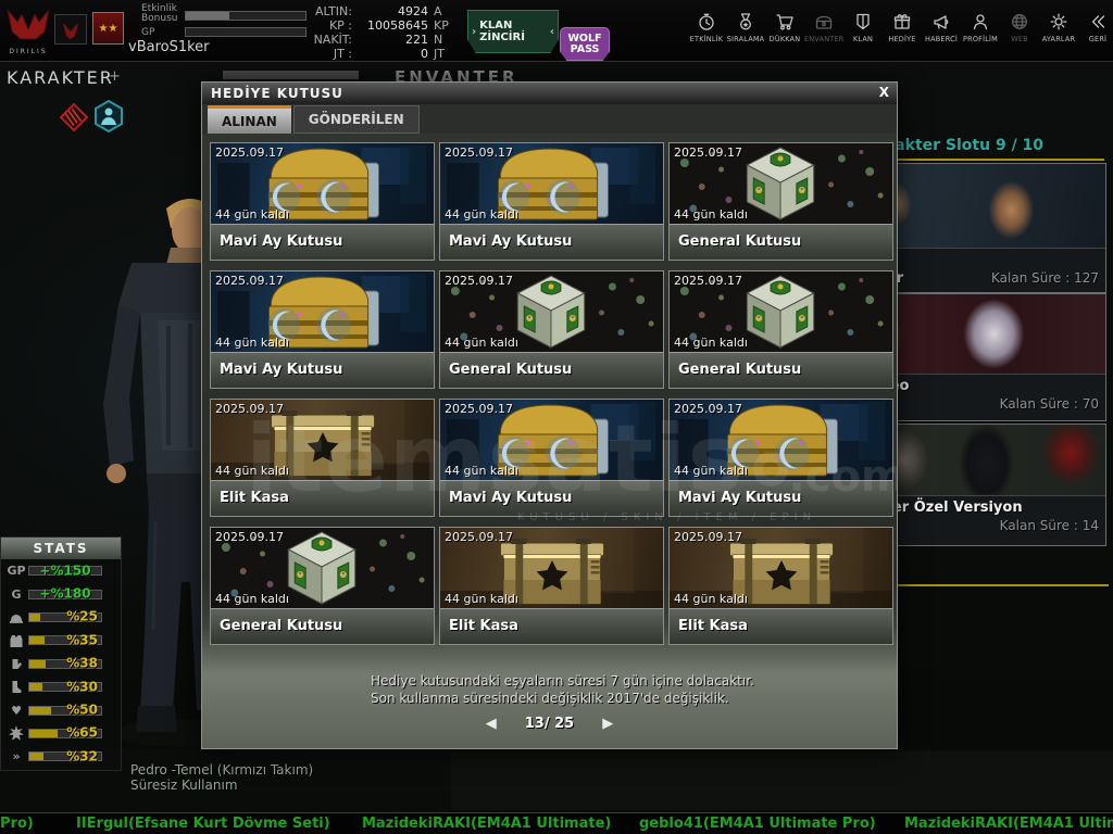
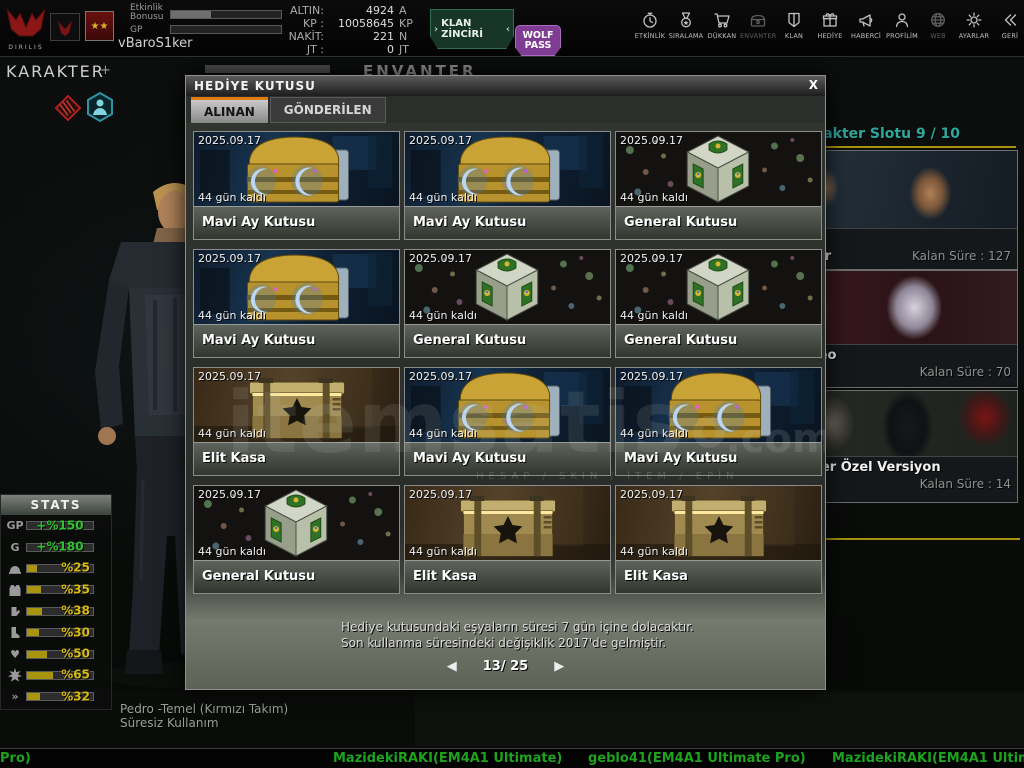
  ENVANTER
  KARAKTER
  +
  STATS
  GP
  +%150
  G
  +%180
  %25
  %35
  %38
  %30
  ♥
  %50
  %65
  »
  %32
  Pedro -Temel (Kırmızı Takım)
  Süresiz Kullanım
  akter Slotu 9 / 10
  Kalan Süre : 127
  Kalan Süre : 70
  r Özel Versiyon
  Kalan Süre : 14
  HEDİYE KUTUSU
  X
  ALINAN
  GÖNDERİLEN
  2025.09.17
  44 gün kaldı
  Mavi Ay Kutusu
  2025.09.17
  44 gün kaldı
  Mavi Ay Kutusu
  2025.09.17
  44 gün kaldı
  General Kutusu
  2025.09.17
  44 gün kaldı
  Mavi Ay Kutusu
  2025.09.17
  44 gün kaldı
  General Kutusu
  2025.09.17
  44 gün kaldı
  General Kutusu
  2025.09.17
  44 gün kaldı
  Elit Kasa
  2025.09.17
  44 gün kaldı
  Mavi Ay Kutusu
  2025.09.17
  44 gün kaldı
  Mavi Ay Kutusu
  2025.09.17
  44 gün kaldı
  General Kutusu
  2025.09.17
  44 gün kaldı
  Elit Kasa
  2025.09.17
  44 gün kaldı
  Elit Kasa
  itemsatis .com
- KUTUSU / SKIN / İTEM / EPİN
+ HESAP / SKIN / İTEM / EPİN
  Hediye kutusundaki eşyaların süresi 7 gün içine dolacaktır.
- Son kullanma süresindeki değişiklik 2017'de değişiklik.
+ Son kullanma süresindeki değişiklik 2017'de gelmiştir.
  ◀ 13/ 25 ▶
  ★★
  Etkinlik
  Bonusu
  GP
  vBaroS1ker
  ALTIN:
  4924
  A
  KP :
  10058645
  KP
  NAKİT:
  221
  N
  JT :
  0
  JT
  ›
  KLAN ZİNCİRİ
  ‹
  WOLF
  PASS
  ETKİNLİK
  SIRALAMA
  DÜKKAN
  ENVANTER
  KLAN
  HEDİYE
  HABERCİ
  PROFİLİM
  WEB
  AYARLAR
  GERİ
  Pro)
- IIErgul(Efsane Kurt Dövme Seti)
  MazidekiRAKI(EM4A1 Ultimate)
  geblo41(EM4A1 Ultimate Pro)
  MazidekiRAKI(EM4A1 Ulti
